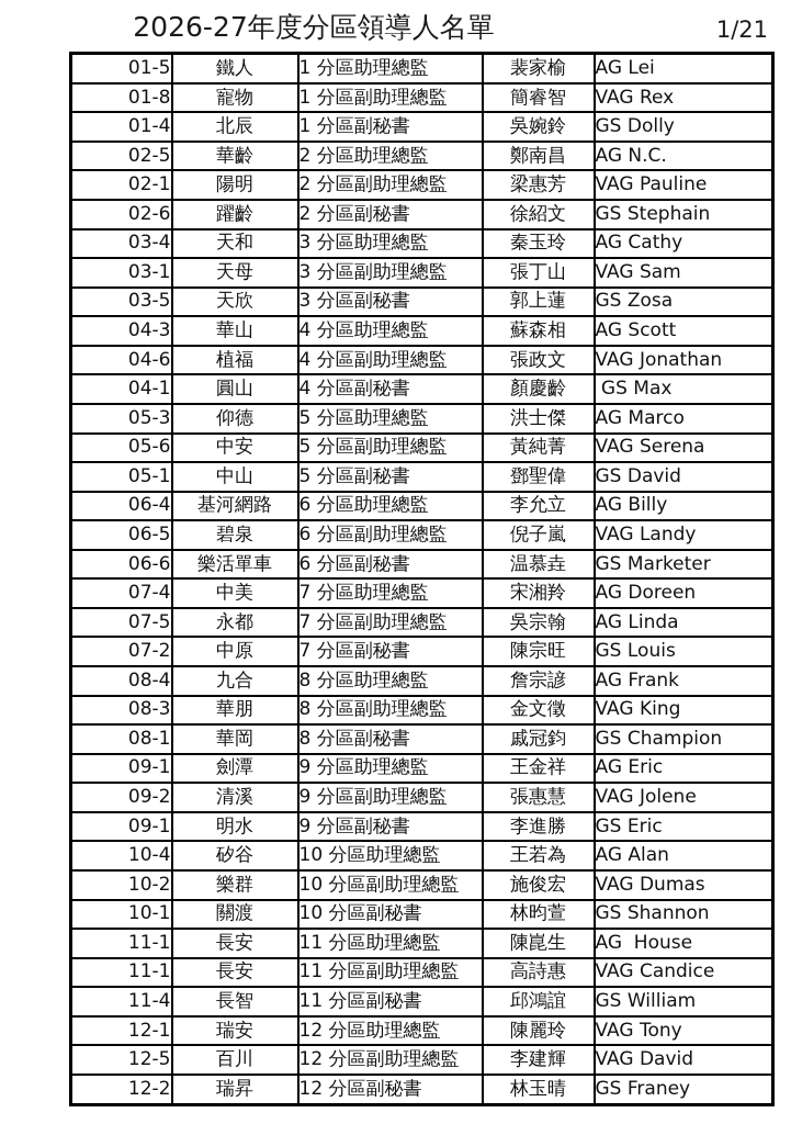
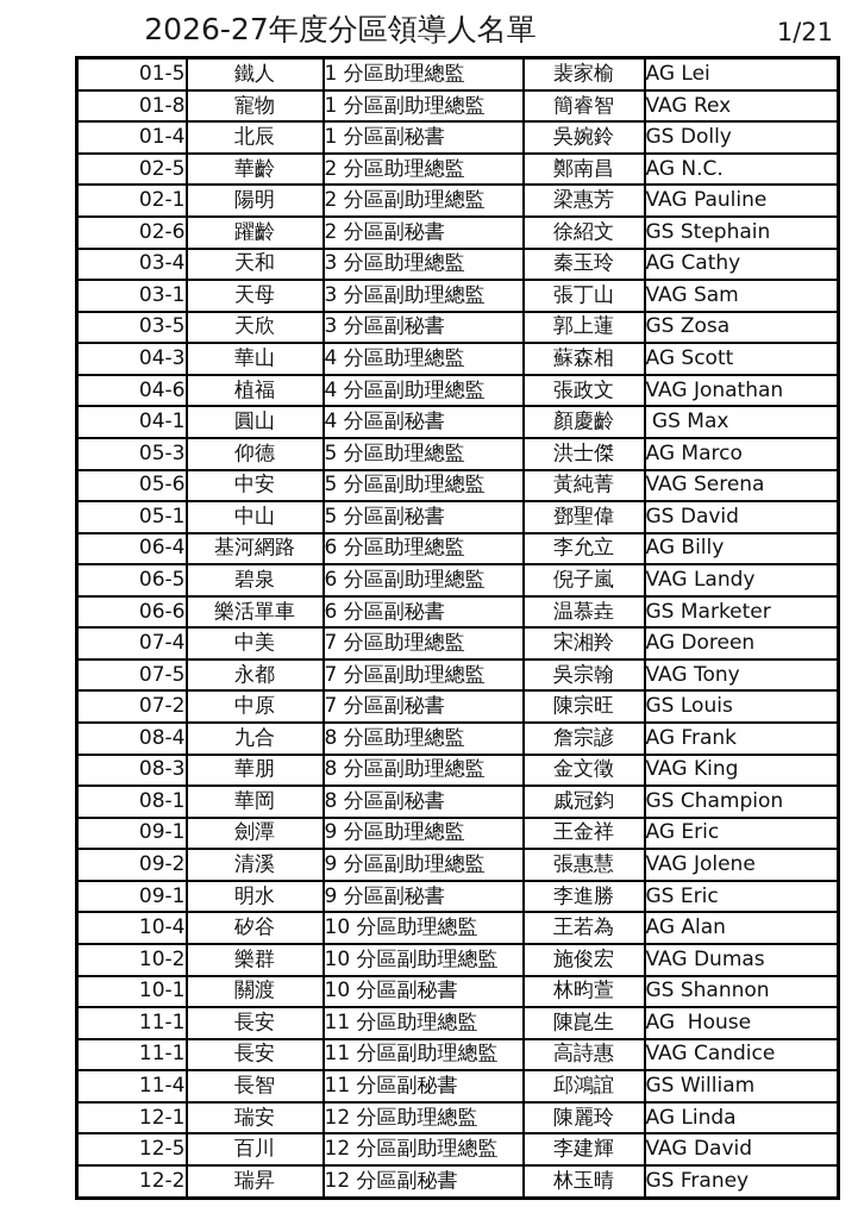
  2026-27年度分區領導人名單
  1/21
  01-5	鐵人	1 分區助理總監	裴家榆	AG Lei
  01-8	寵物	1 分區副助理總監	簡睿智	VAG Rex
  01-4	北辰	1 分區副秘書	吳婉鈴	GS Dolly
  02-5	華齡	2 分區助理總監	鄭南昌	AG N.C.
  02-1	陽明	2 分區副助理總監	梁惠芳	VAG Pauline
  02-6	躍齡	2 分區副秘書	徐紹文	GS Stephain
  03-4	天和	3 分區助理總監	秦玉玲	AG Cathy
  03-1	天母	3 分區副助理總監	張丁山	VAG Sam
  03-5	天欣	3 分區副秘書	郭上蓮	GS Zosa
  04-3	華山	4 分區助理總監	蘇森相	AG Scott
  04-6	植福	4 分區副助理總監	張政文	VAG Jonathan
  04-1	圓山	4 分區副秘書	顏慶齡	GS Max
  05-3	仰德	5 分區助理總監	洪士傑	AG Marco
  05-6	中安	5 分區副助理總監	黃純菁	VAG Serena
  05-1	中山	5 分區副秘書	鄧聖偉	GS David
  06-4	基河網路	6 分區助理總監	李允立	AG Billy
  06-5	碧泉	6 分區副助理總監	倪子嵐	VAG Landy
  06-6	樂活單車	6 分區副秘書	温慕垚	GS Marketer
  07-4	中美	7 分區助理總監	宋湘羚	AG Doreen
- 07-5	永都	7 分區副助理總監	吳宗翰	AG Linda
+ 07-5	永都	7 分區副助理總監	吳宗翰	VAG Tony
  07-2	中原	7 分區副秘書	陳宗旺	GS Louis
  08-4	九合	8 分區助理總監	詹宗諺	AG Frank
  08-3	華朋	8 分區副助理總監	金文徵	VAG King
  08-1	華岡	8 分區副秘書	戚冠鈞	GS Champion
  09-1	劍潭	9 分區助理總監	王金祥	AG Eric
  09-2	清溪	9 分區副助理總監	張惠慧	VAG Jolene
  09-1	明水	9 分區副秘書	李進勝	GS Eric
  10-4	矽谷	10 分區助理總監	王若為	AG Alan
  10-2	樂群	10 分區副助理總監	施俊宏	VAG Dumas
  10-1	關渡	10 分區副秘書	林昀萱	GS Shannon
  11-1	長安	11 分區助理總監	陳崑生	AG House
  11-1	長安	11 分區副助理總監	高詩惠	VAG Candice
  11-4	長智	11 分區副秘書	邱鴻誼	GS William
- 12-1	瑞安	12 分區助理總監	陳麗玲	VAG Tony
+ 12-1	瑞安	12 分區助理總監	陳麗玲	AG Linda
  12-5	百川	12 分區副助理總監	李建輝	VAG David
  12-2	瑞昇	12 分區副秘書	林玉晴	GS Franey
